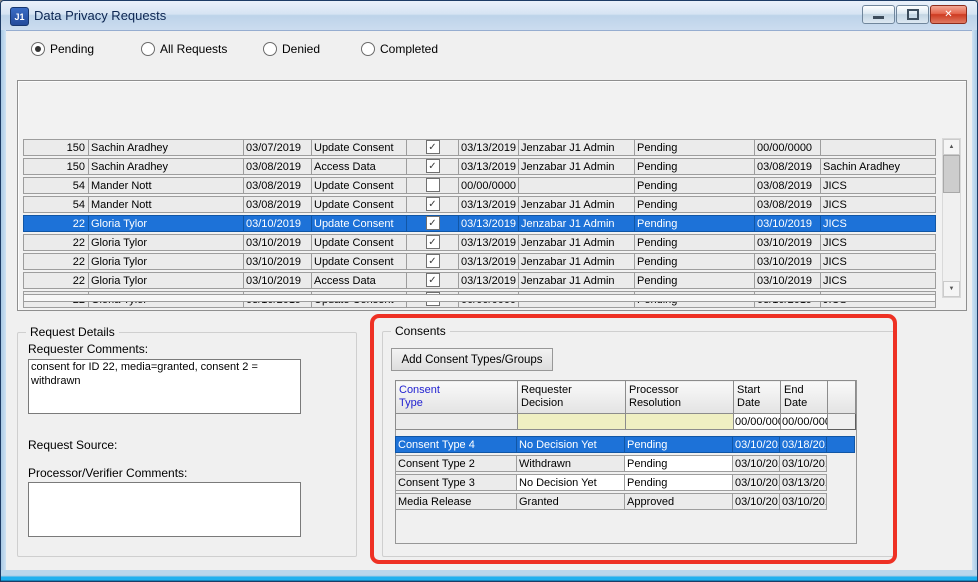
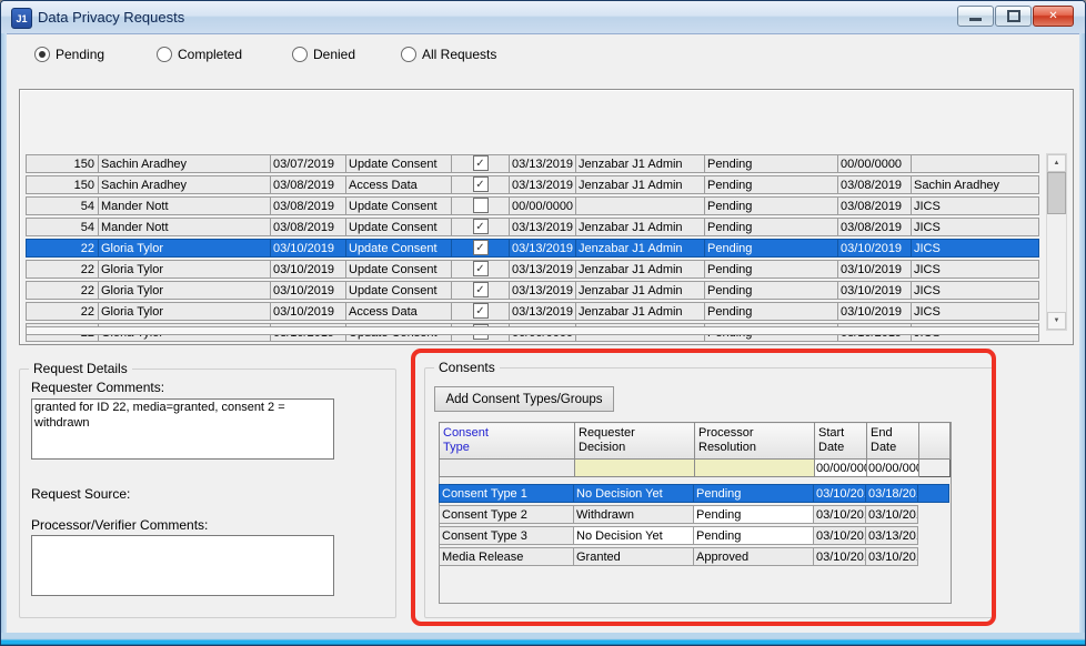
  J1
  Data Privacy Requests
  ✕
  Pending
- All Requests
+ Completed
  Denied
- Completed
+ All Requests
  150	Sachin Aradhey	03/07/2019	Update Consent	✓	03/13/2019	Jenzabar J1 Admin	Pending	00/00/0000
  150	Sachin Aradhey	03/08/2019	Access Data	✓	03/13/2019	Jenzabar J1 Admin	Pending	03/08/2019	Sachin Aradhey
  54	Mander Nott	03/08/2019	Update Consent		00/00/0000		Pending	03/08/2019	JICS
  54	Mander Nott	03/08/2019	Update Consent	✓	03/13/2019	Jenzabar J1 Admin	Pending	03/08/2019	JICS
  22	Gloria Tylor	03/10/2019	Update Consent	✓	03/13/2019	Jenzabar J1 Admin	Pending	03/10/2019	JICS
  22	Gloria Tylor	03/10/2019	Update Consent	✓	03/13/2019	Jenzabar J1 Admin	Pending	03/10/2019	JICS
  22	Gloria Tylor	03/10/2019	Update Consent	✓	03/13/2019	Jenzabar J1 Admin	Pending	03/10/2019	JICS
  22	Gloria Tylor	03/10/2019	Access Data	✓	03/13/2019	Jenzabar J1 Admin	Pending	03/10/2019	JICS
  Request Details
  Requester Comments:
- consent for ID 22, media=granted, consent 2 = withdrawn
+ granted for ID 22, media=granted, consent 2 = withdrawn
  Request Source:
  Processor/Verifier Comments:
  Consents
  Add Consent Types/Groups
  Consent Type	Requester Decision	Processor Resolution	Start Date	End Date
  			00/00/00	00/00/00
- Consent Type 4	No Decision Yet	Pending	03/10/20	03/18/20
+ Consent Type 1	No Decision Yet	Pending	03/10/20	03/18/20
  Consent Type 2	Withdrawn	Pending	03/10/20	03/10/20
  Consent Type 3	No Decision Yet	Pending	03/10/20	03/13/20
  Media Release	Granted	Approved	03/10/20	03/10/20
